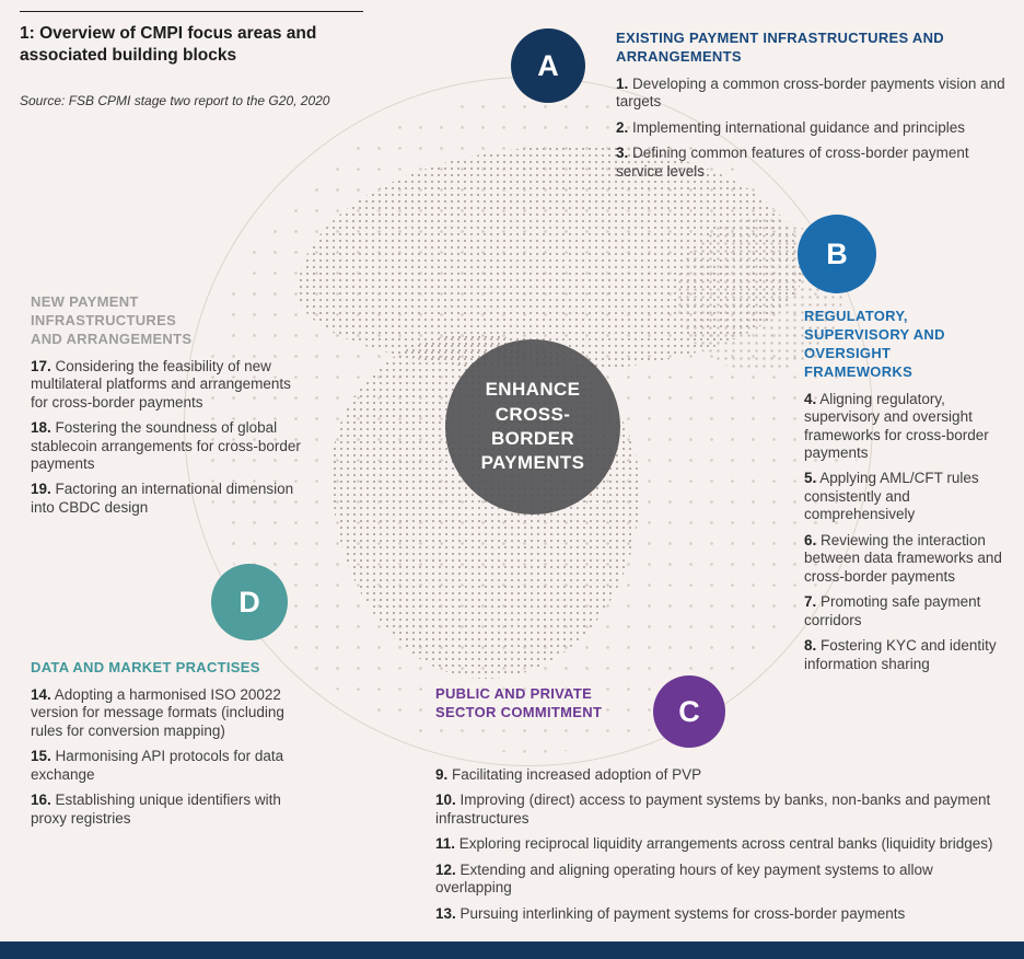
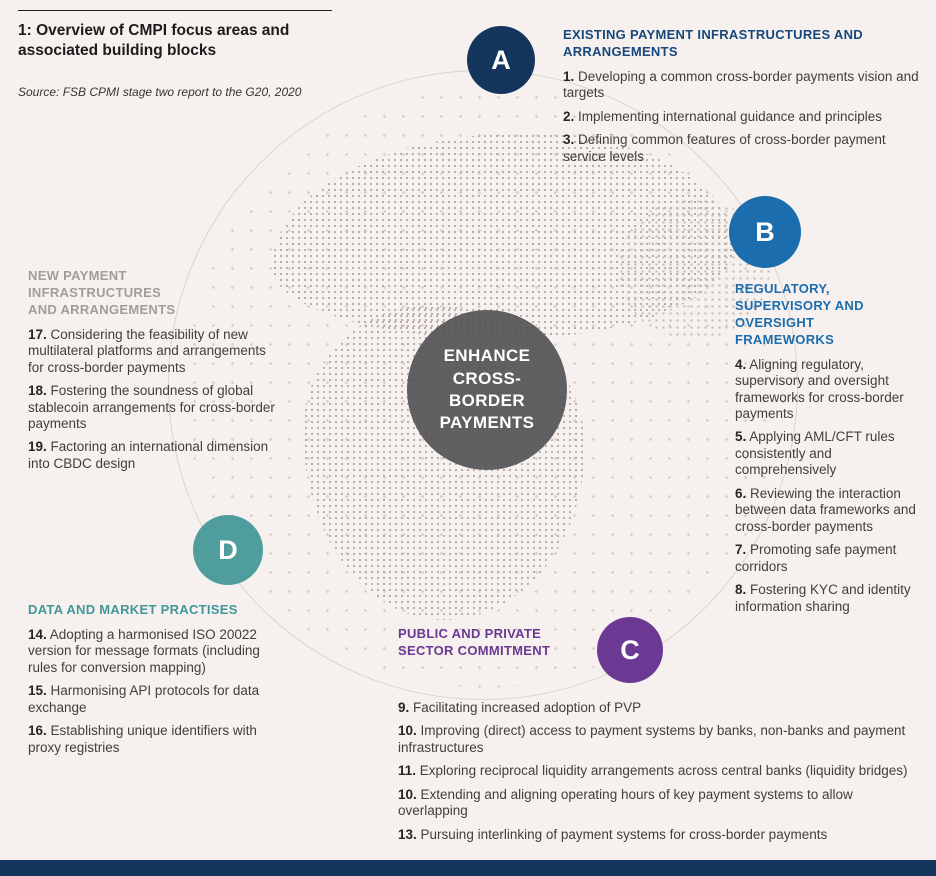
  1: Overview of CMPI focus areas and associated building blocks
  Source: FSB CPMI stage two report to the G20, 2020
  ENHANCE CROSS-BORDER PAYMENTS
  A
  B
  C
  D
  EXISTING PAYMENT INFRASTRUCTURES AND ARRANGEMENTS
  1. Developing a common cross-border payments vision and targets
  2. Implementing international guidance and principles
  3. Defining common features of cross-border payment service levels
  REGULATORY, SUPERVISORY AND OVERSIGHT FRAMEWORKS
  4. Aligning regulatory, supervisory and oversight frameworks for cross-border payments
  5. Applying AML/CFT rules consistently and comprehensively
  6. Reviewing the interaction between data frameworks and cross-border payments
  7. Promoting safe payment corridors
  8. Fostering KYC and identity information sharing
  PUBLIC AND PRIVATE SECTOR COMMITMENT
  9. Facilitating increased adoption of PVP
  10. Improving (direct) access to payment systems by banks, non-banks and payment infrastructures
  11. Exploring reciprocal liquidity arrangements across central banks (liquidity bridges)
- 12. Extending and aligning operating hours of key payment systems to allow overlapping
+ 10. Extending and aligning operating hours of key payment systems to allow overlapping
  13. Pursuing interlinking of payment systems for cross-border payments
  DATA AND MARKET PRACTISES
  14. Adopting a harmonised ISO 20022 version for message formats (including rules for conversion mapping)
  15. Harmonising API protocols for data exchange
  16. Establishing unique identifiers with proxy registries
  NEW PAYMENT INFRASTRUCTURES AND ARRANGEMENTS
  17. Considering the feasibility of new multilateral platforms and arrangements for cross-border payments
  18. Fostering the soundness of global stablecoin arrangements for cross-border payments
  19. Factoring an international dimension into CBDC design
